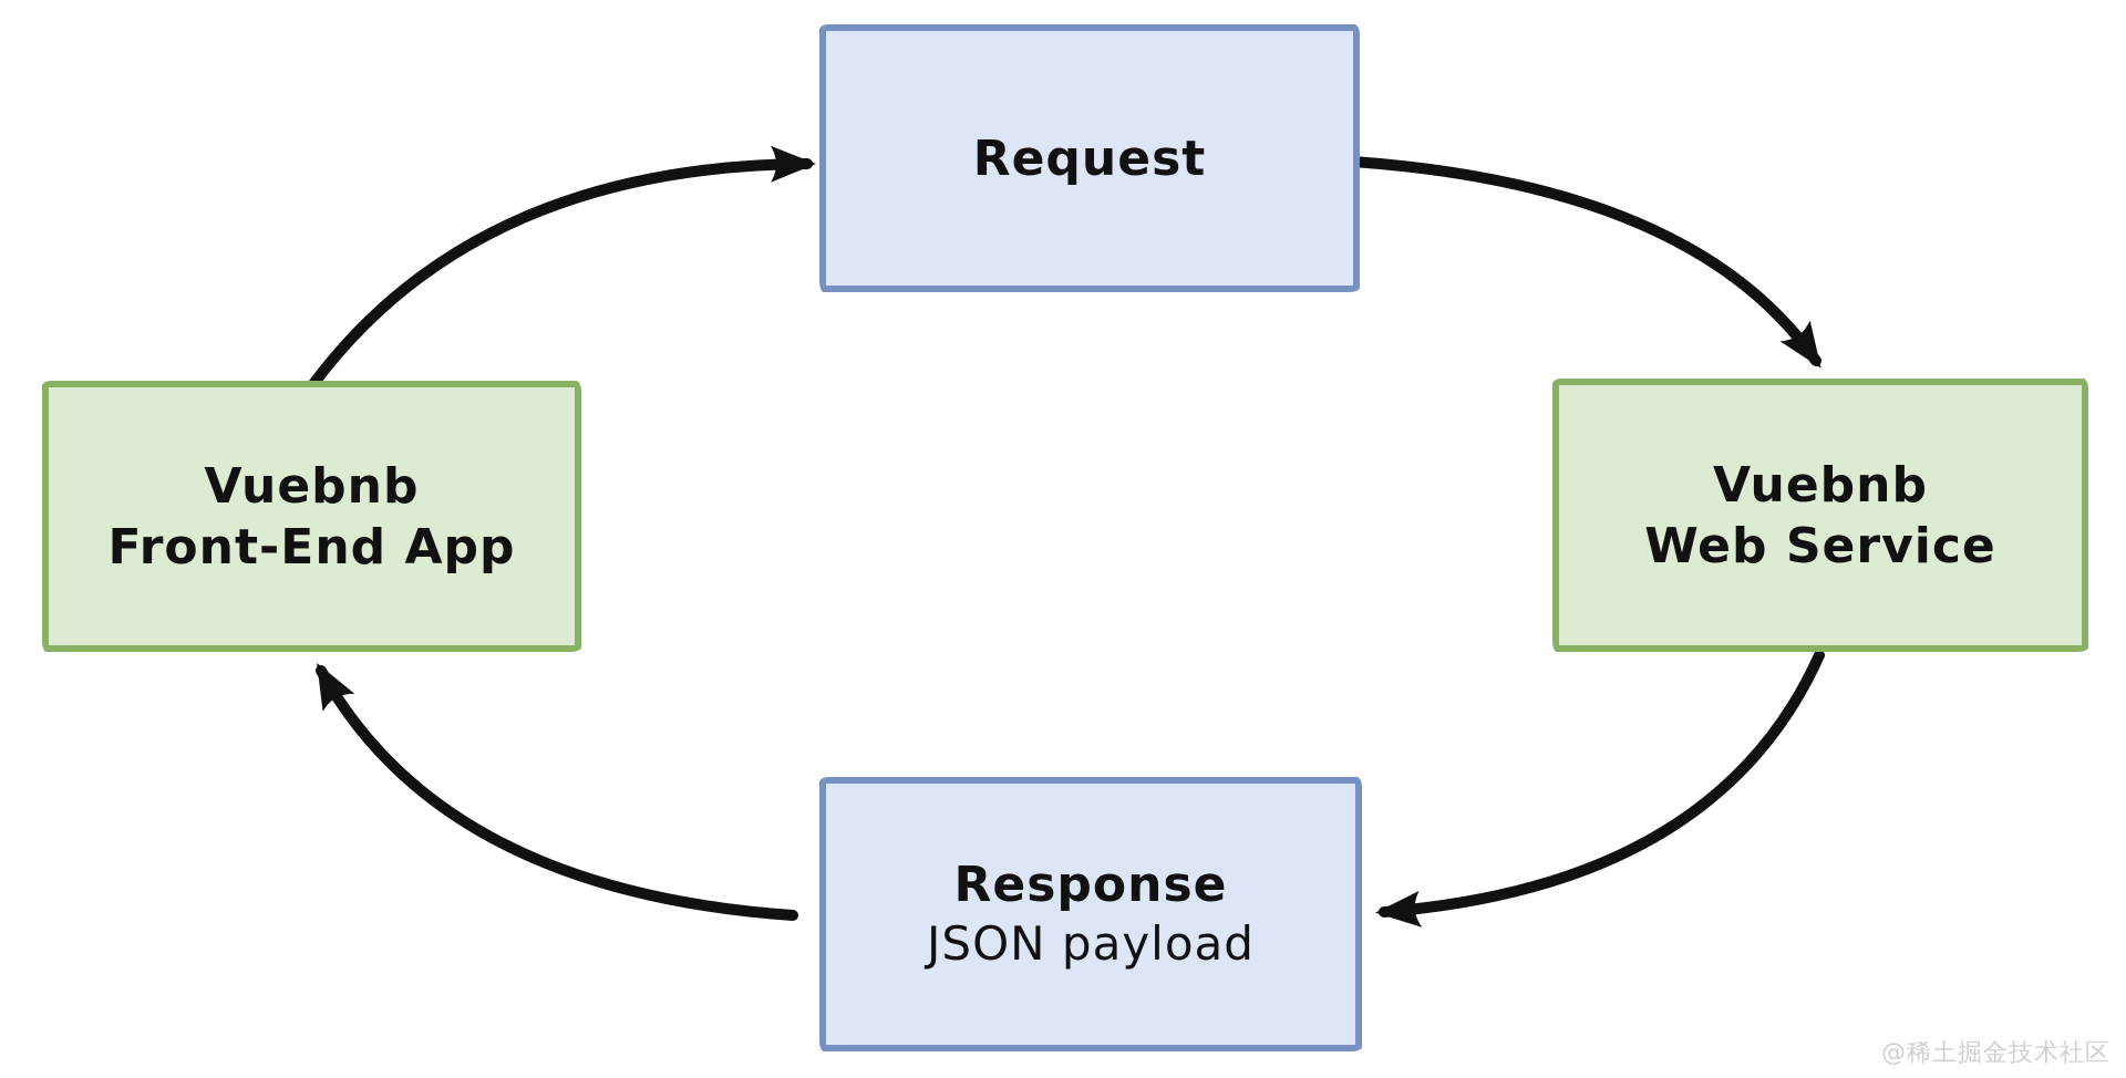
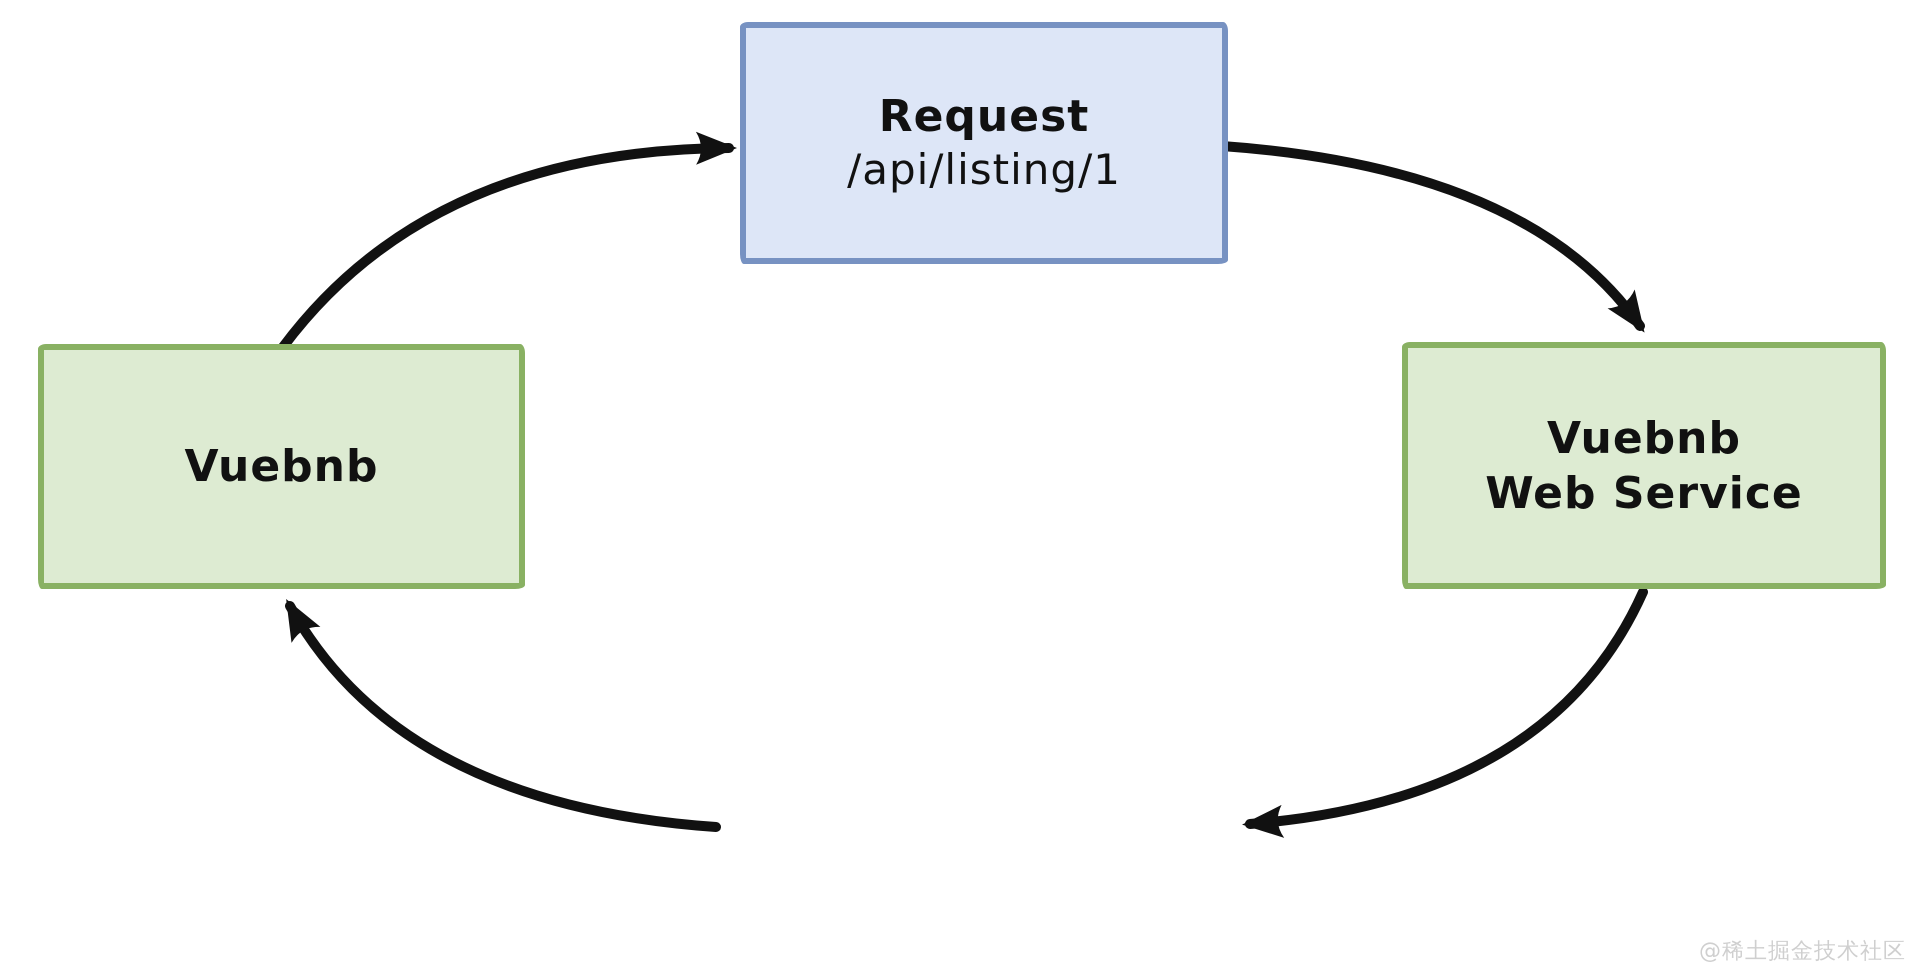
  Request
+ /api/listing/1
  Vuebnb
- Front-End App
  Vuebnb
  Web Service
- Response
- JSON payload
  @稀土掘金技术社区
